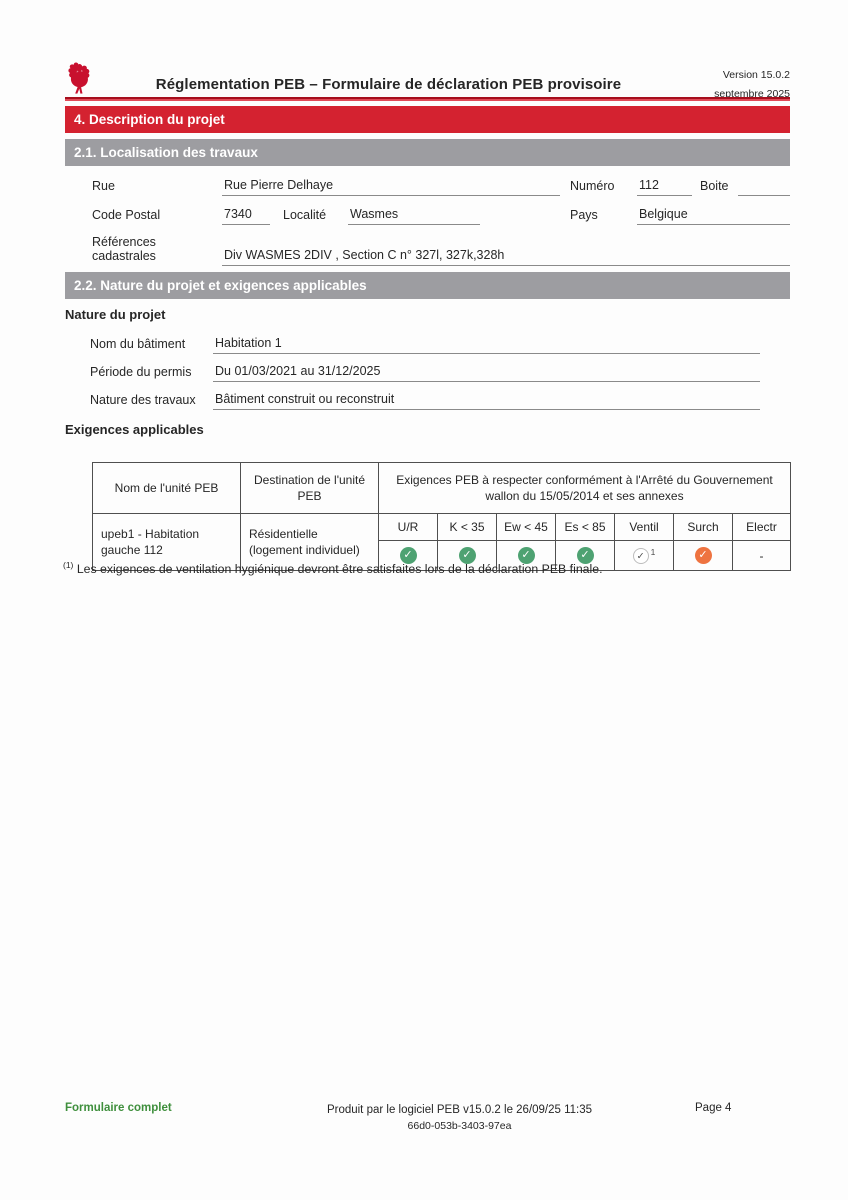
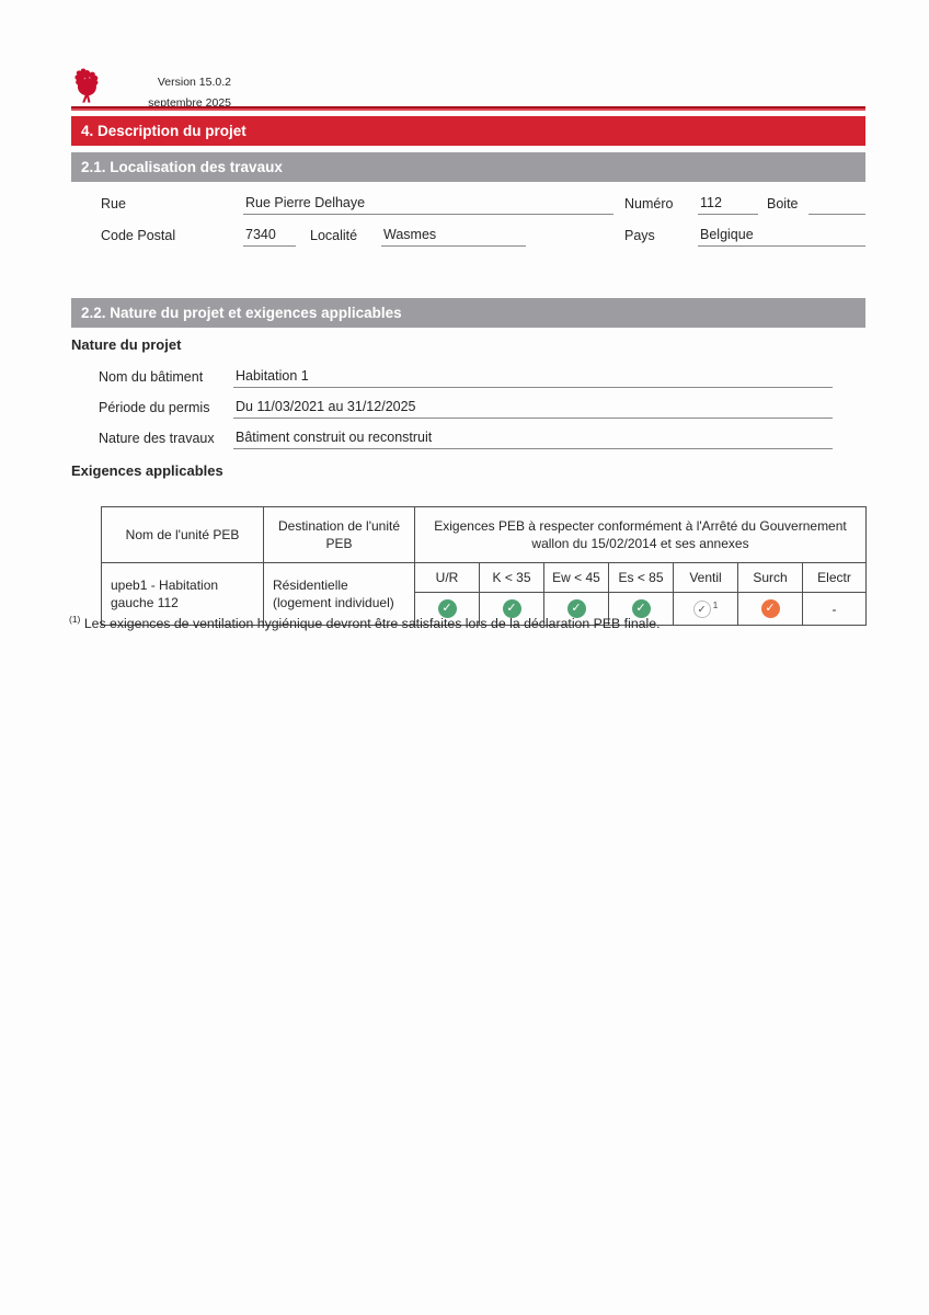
- Réglementation PEB – Formulaire de déclaration PEB provisoire
  Version 15.0.2
  septembre 2025
  4. Description du projet
  2.1. Localisation des travaux
  Rue
  Rue Pierre Delhaye
  Numéro
  112
  Boite
  Code Postal
  7340
  Localité
  Wasmes
  Pays
  Belgique
- Références cadastrales
- Div WASMES 2DIV , Section C n° 327l, 327k,328h
  2.2. Nature du projet et exigences applicables
  Nature du projet
  Nom du bâtiment
  Habitation 1
  Période du permis
- Du 01/03/2021 au 31/12/2025
+ Du 11/03/2021 au 31/12/2025
  Nature des travaux
  Bâtiment construit ou reconstruit
  Exigences applicables
- Nom de l'unité PEB	Destination de l'unité PEB	Exigences PEB à respecter conformément à l'Arrêté du Gouvernement wallon du 15/05/2014 et ses annexes
+ Nom de l'unité PEB	Destination de l'unité PEB	Exigences PEB à respecter conformément à l'Arrêté du Gouvernement wallon du 15/02/2014 et ses annexes
  upeb1 - Habitation gauche 112	Résidentielle (logement individuel)	U/R	K < 35	Ew < 45	Es < 85	Ventil	Surch	Electr
  ✓	✓	✓	✓	✓ 1	✓	-
  (1) Les exigences de ventilation hygiénique devront être satisfaites lors de la déclaration PEB finale.
- Formulaire complet
- Produit par le logiciel PEB v15.0.2 le 26/09/25 11:35
- 66d0-053b-3403-97ea
- Page 4
